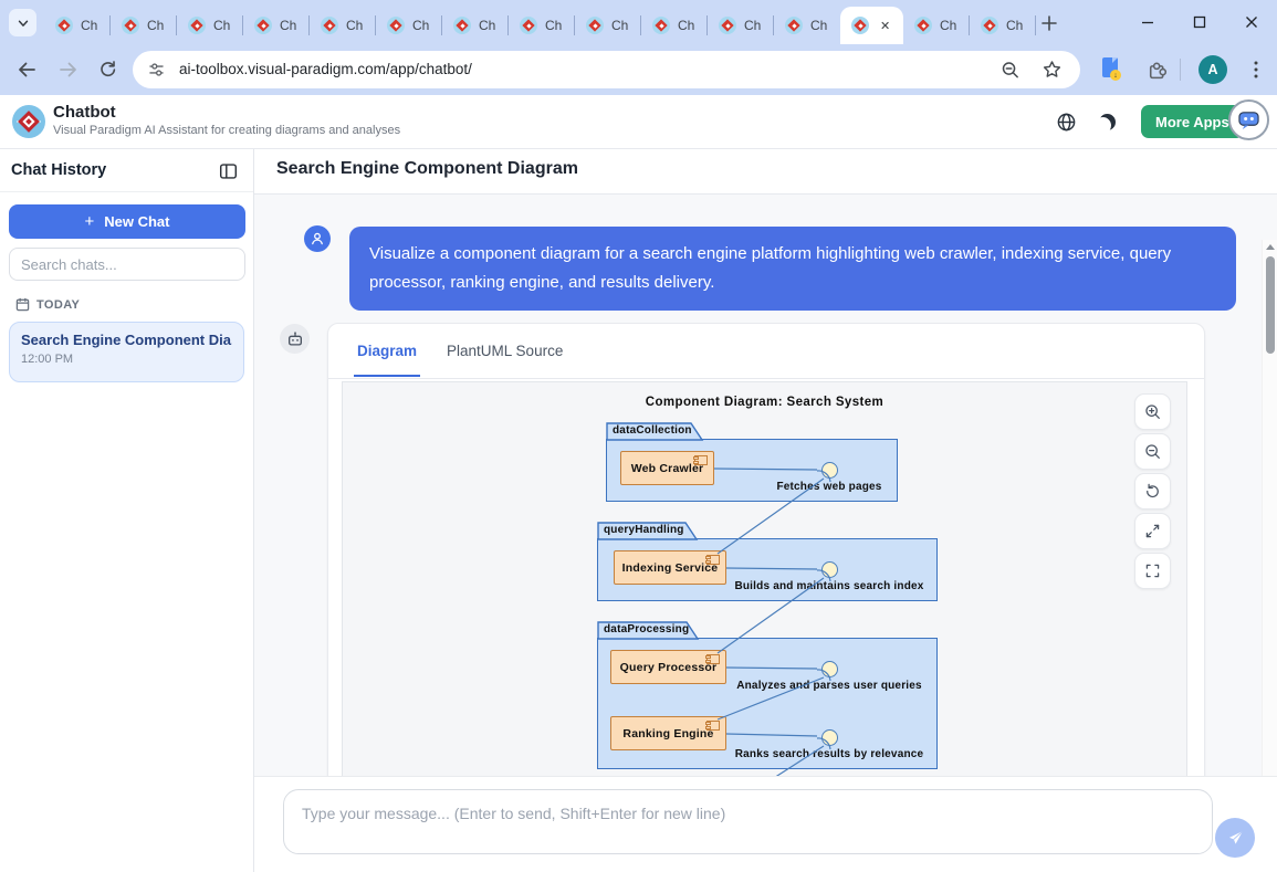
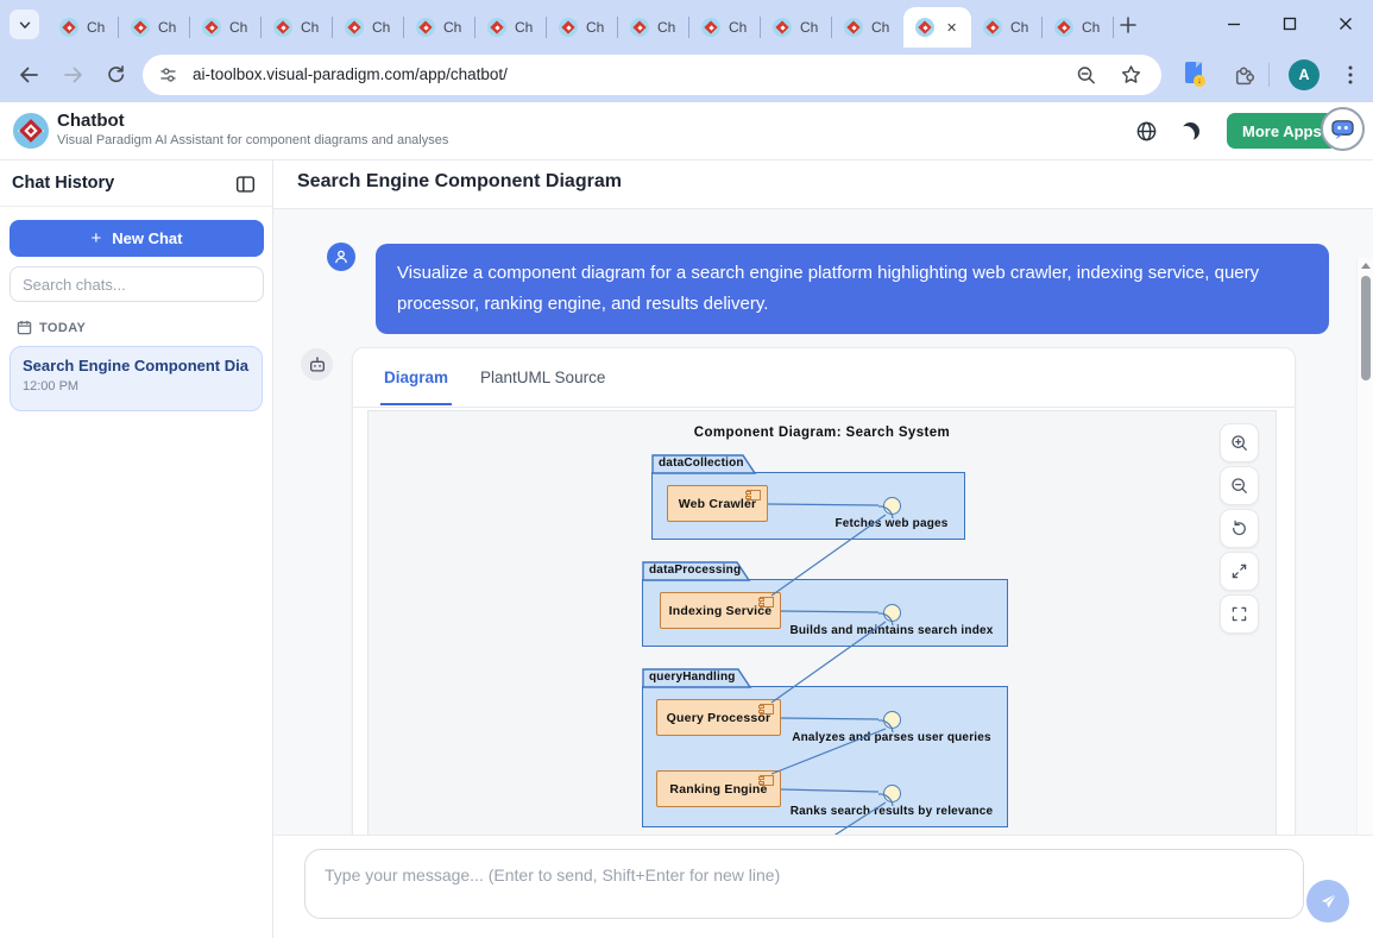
  Ch
  Ch
  Ch
  Ch
  Ch
  Ch
  Ch
  Ch
  Ch
  Ch
  Ch
  Ch
  ✕
  Ch
  Ch
  ai-toolbox.visual-paradigm.com/app/chatbot/
  A
  Chatbot
- Visual Paradigm AI Assistant for creating diagrams and analyses
+ Visual Paradigm AI Assistant for component diagrams and analyses
  More Apps
  Chat History
  +
  New Chat
  Search chats...
  TODAY
  Search Engine Component Dia
  12:00 PM
  Search Engine Component Diagram
  Visualize a component diagram for a search engine platform highlighting web crawler, indexing service, query processor, ranking engine, and results delivery.
  Diagram
  PlantUML Source
  dataCollection
  Web Crawler
  Fetches web pages
- queryHandling
+ dataProcessing
  Indexing Service
  Builds and maintains search index
- dataProcessing
+ queryHandling
  Query Processor
  Ranking Engine
  Analyzes and parses user queries
  Ranks search results by relevance
  Component Diagram: Search System
  Type your message... (Enter to send, Shift+Enter for new line)
